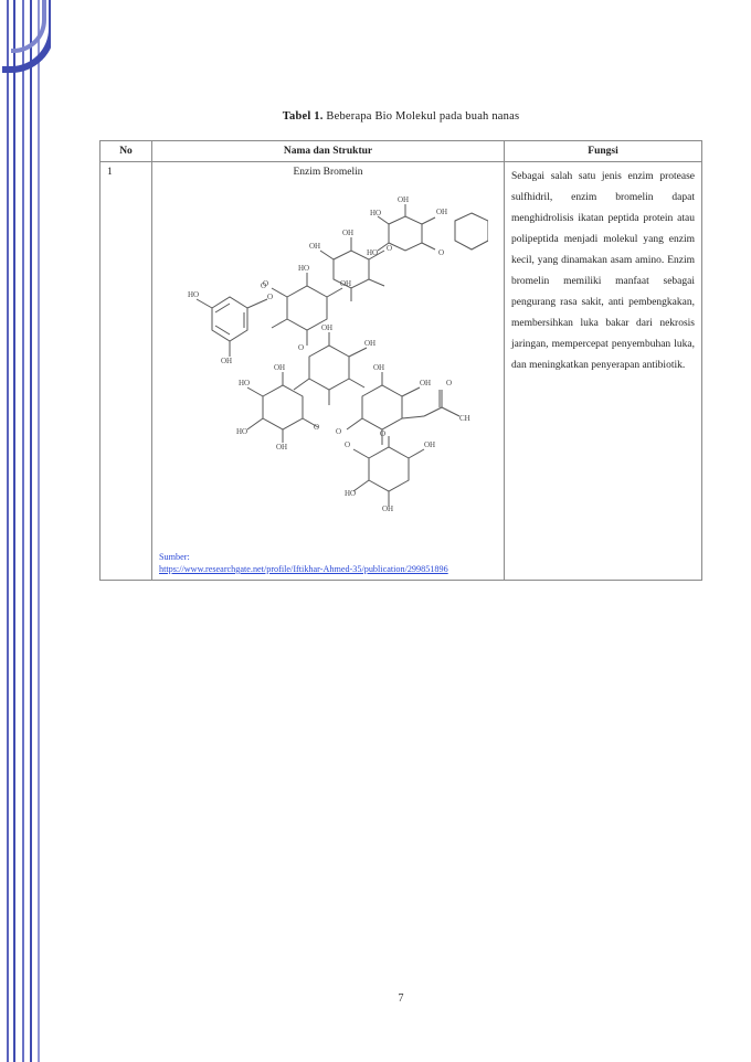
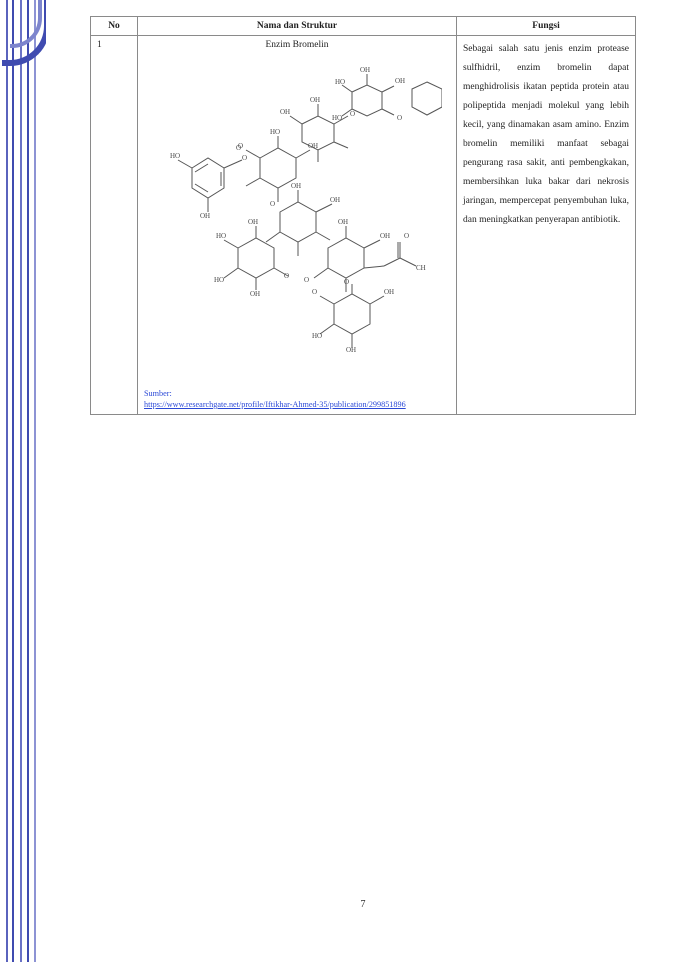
- Tabel 1. Beberapa Bio Molekul pada buah nanas
  No	Nama dan Struktur	Fungsi
- 1	Enzim Bromelin OH OH O HO HO OH O OH HO O OH O O HO OH O OH OH OH HO HO OH O OH OH O CH O O OH O HO OH Sumber: https://www.researchgate.net/profile/Iftikhar-Ahmed-35/publication/299851896	Sebagai salah satu jenis enzim protease sulfhidril, enzim bromelin dapat menghidrolisis ikatan peptida protein atau polipeptida menjadi molekul yang enzim kecil, yang dinamakan asam amino. Enzim bromelin memiliki manfaat sebagai pengurang rasa sakit, anti pembengkakan, membersihkan luka bakar dari nekrosis jaringan, mempercepat penyembuhan luka, dan meningkatkan penyerapan antibiotik.
+ 1	Enzim Bromelin OH OH O HO HO OH O OH HO O OH O O HO OH O OH OH OH HO HO OH O OH OH O CH O O OH O HO OH Sumber: https://www.researchgate.net/profile/Iftikhar-Ahmed-35/publication/299851896	Sebagai salah satu jenis enzim protease sulfhidril, enzim bromelin dapat menghidrolisis ikatan peptida protein atau polipeptida menjadi molekul yang lebih kecil, yang dinamakan asam amino. Enzim bromelin memiliki manfaat sebagai pengurang rasa sakit, anti pembengkakan, membersihkan luka bakar dari nekrosis jaringan, mempercepat penyembuhan luka, dan meningkatkan penyerapan antibiotik.
  7
